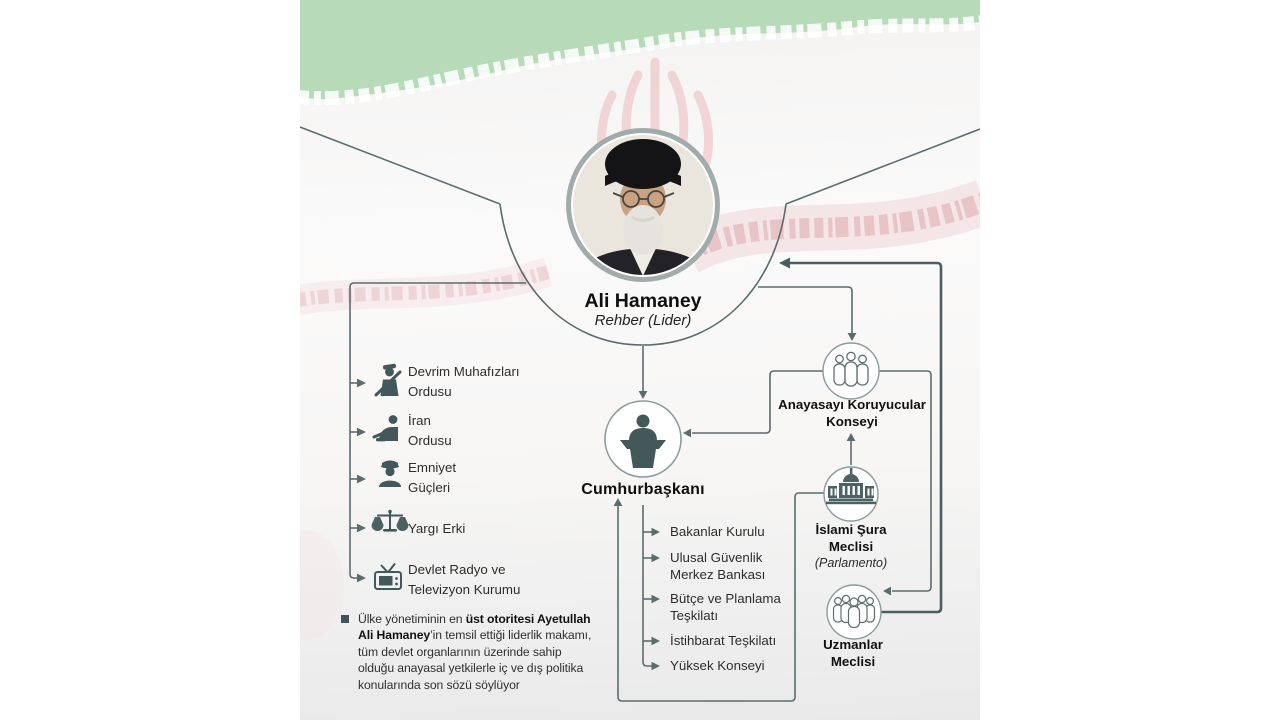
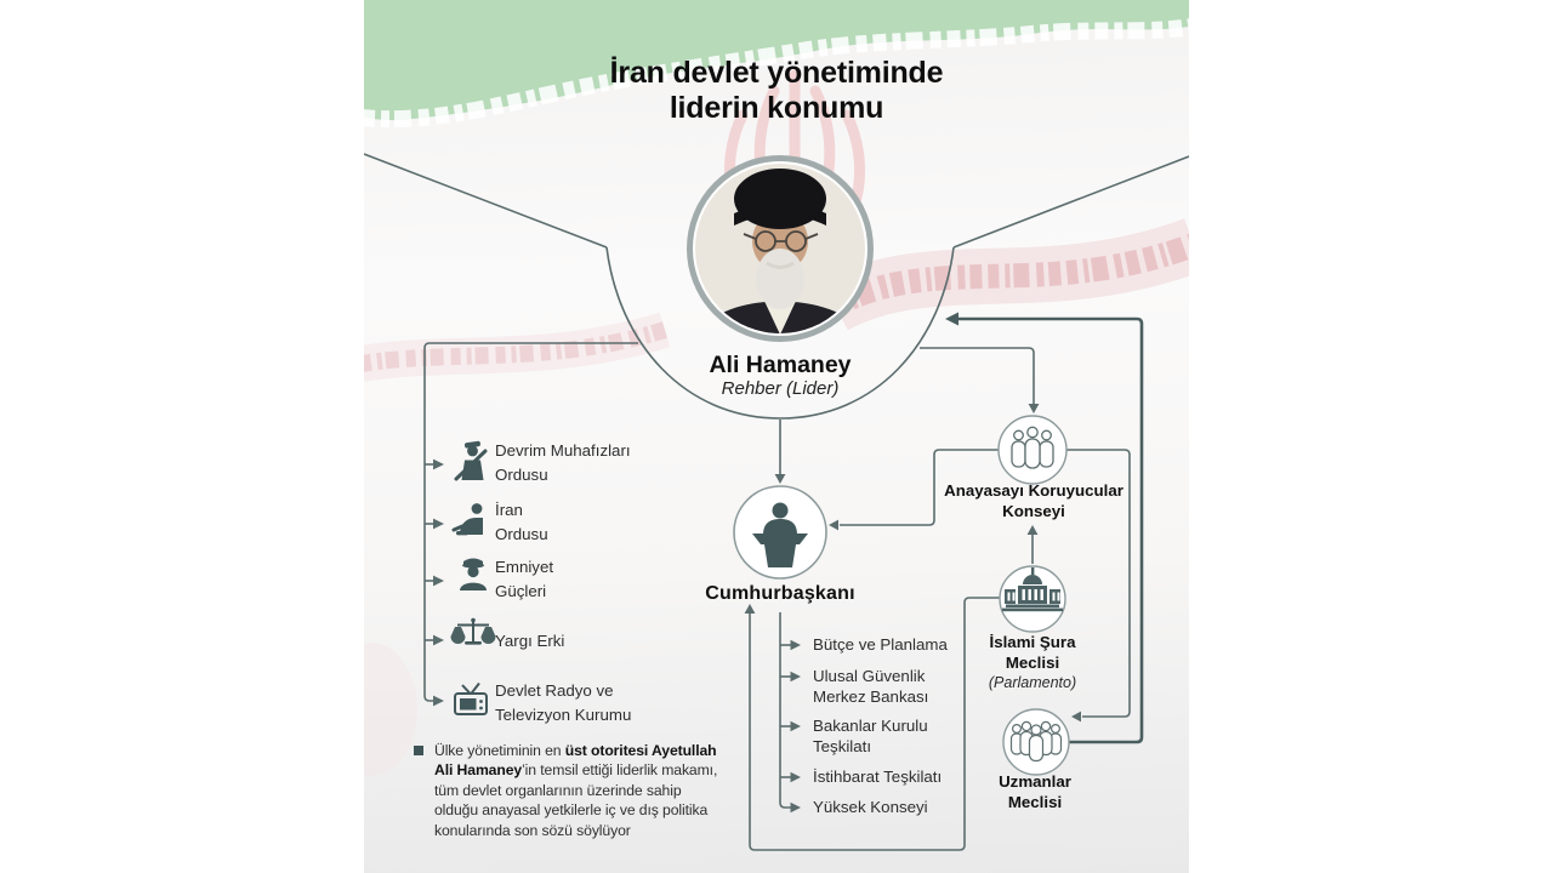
+ İran devlet yönetiminde
+ liderin konumu
  Ali Hamaney
  Rehber (Lider)
  Cumhurbaşkanı
  Devrim Muhafızları
  Ordusu
  İran
  Ordusu
  Emniyet
  Güçleri
  Yargı Erki
  Devlet Radyo ve
  Televizyon Kurumu
- Bakanlar Kurulu
+ Bütçe ve Planlama
  Ulusal Güvenlik
  Merkez Bankası
- Bütçe ve Planlama
+ Bakanlar Kurulu
  Teşkilatı
  İstihbarat Teşkilatı
  Yüksek Konseyi
  Anayasayı Koruyucular
  Konseyi
  İslami Şura
  Meclisi
  (Parlamento)
  Uzmanlar
  Meclisi
  Ülke yönetiminin en üst otoritesi Ayetullah Ali Hamaney’in temsil ettiği liderlik makamı, tüm devlet organlarının üzerinde sahip olduğu anayasal yetkilerle iç ve dış politika konularında son sözü söylüyor
